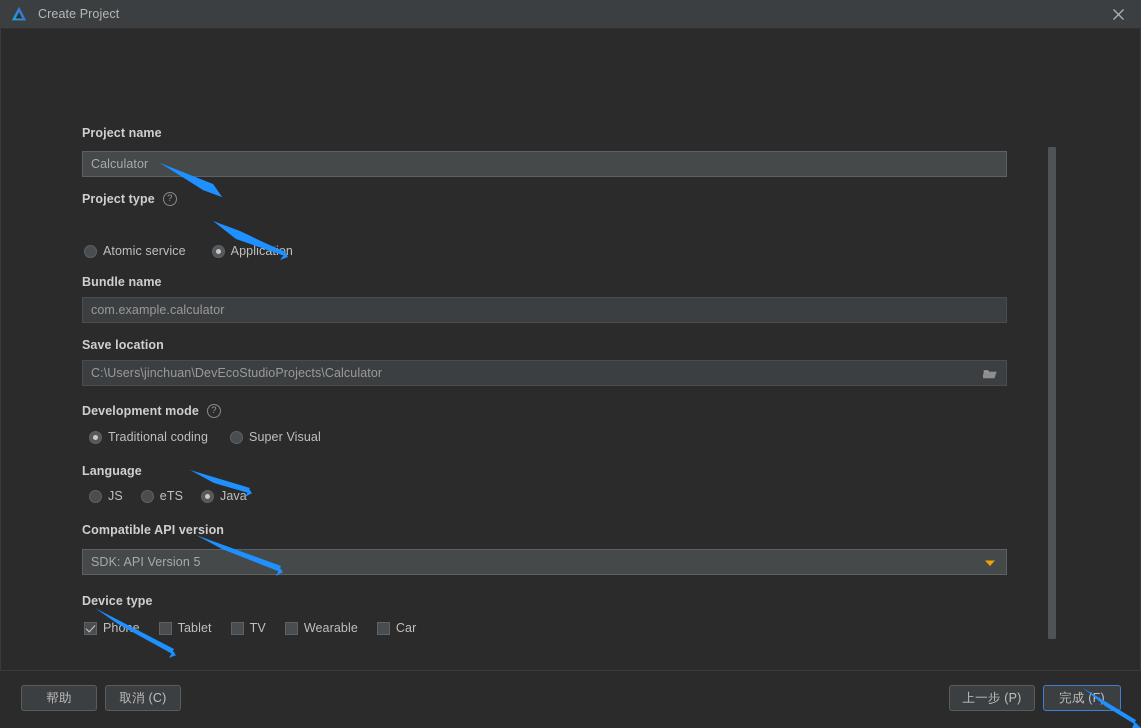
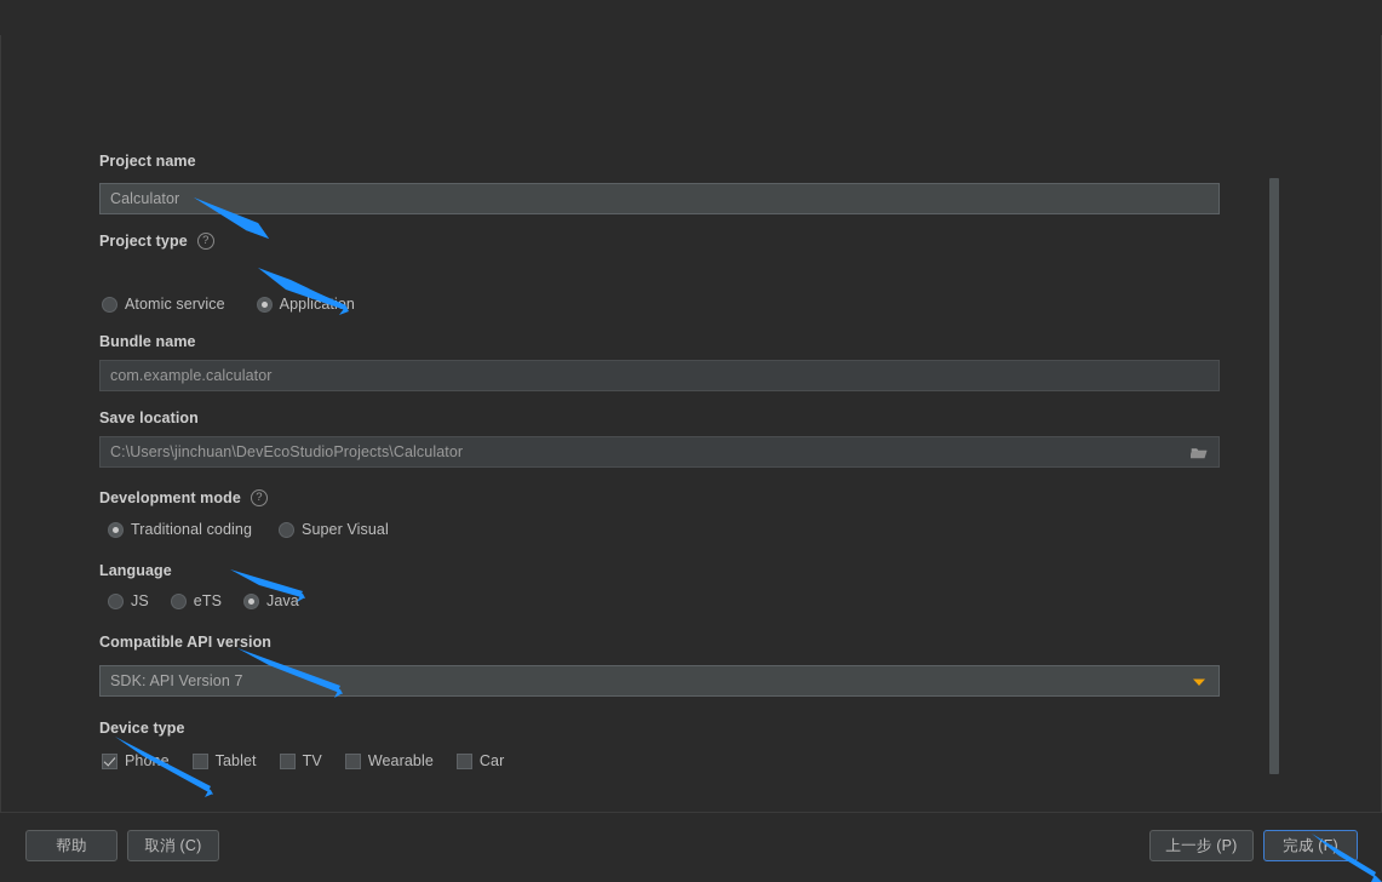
- Create Project
  Project name
  Calculator
  Project type
  ?
  Atomic service
  Applican
  Bundle name
  com.example.calculator
  Save location
  C:\Users\jinchuan\DevEcoStudioProjects\Calculator
  Development mode
  ?
  Traditional coding
  Super Visual
  Language
  JS
  eTS
  Java
  Compatible API version
- SDK: API Version 5
+ SDK: API Version 7
  Device type
  Phoe
  Tablet
  TV
  Wearable
  Car
  帮助
  取消 (C)
  上一步 (P)
  完成 ()
